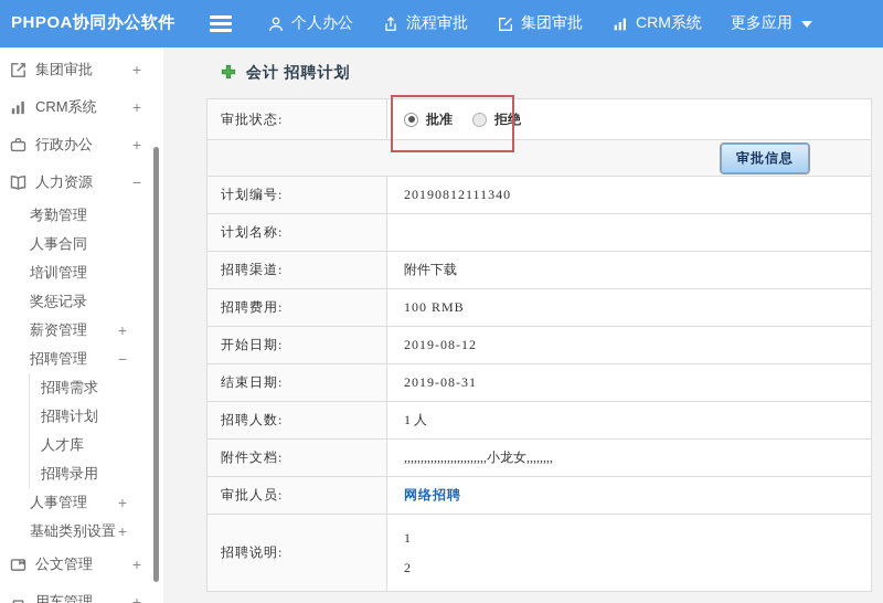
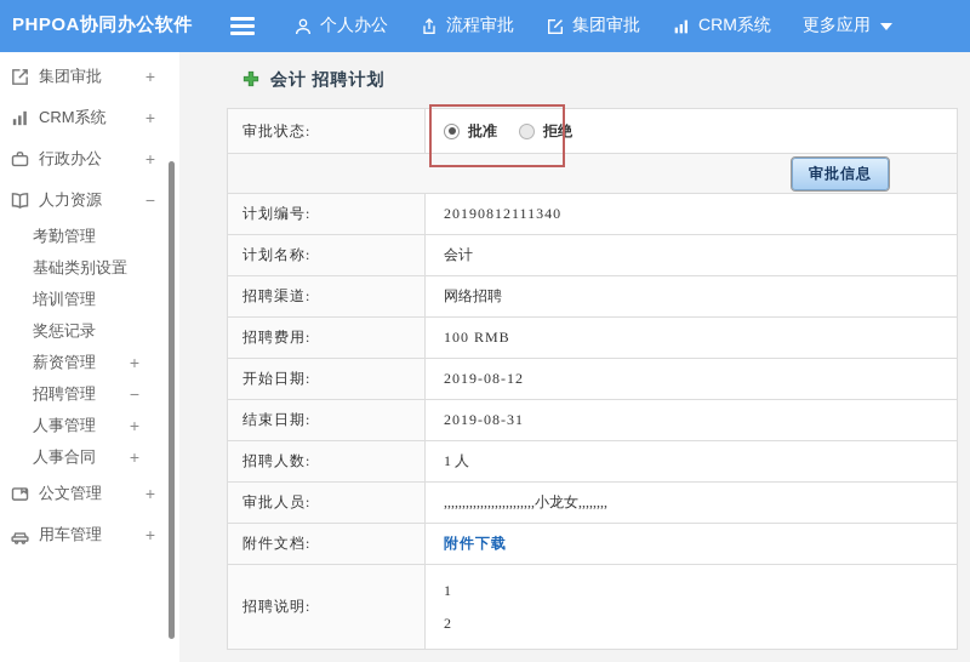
  PHPOA协同办公软件
  个人办公
  流程审批
  集团审批
  CRM系统
  更多应用
  集团审批
  +
  CRM系统
  +
  行政办公
  +
  人力资源
  −
  考勤管理
- 人事合同
+ 基础类别设置
  培训管理
  奖惩记录
  薪资管理
  +
  招聘管理
  −
- 招聘需求
- 招聘计划
- 人才库
- 招聘录用
  人事管理
  +
- 基础类别设置
+ 人事合同
  +
  公文管理
  +
  用车管理
  +
  会计 招聘计划
  审批状态:
  批准
  拒绝
  审批信息
  计划编号:
  20190812111340
  计划名称:
+ 会计
  招聘渠道:
- 附件下载
+ 网络招聘
  招聘费用:
  100 RMB
  开始日期:
  2019-08-12
  结束日期:
  2019-08-31
  招聘人数:
  1 人
- 附件文档:
+ 审批人员:
  ,,,,,,,,,,,,,,,,,,,,,,,,,小龙女,,,,,,,,
- 审批人员:
+ 附件文档:
- 网络招聘
+ 附件下载
  招聘说明:
  1
  2
